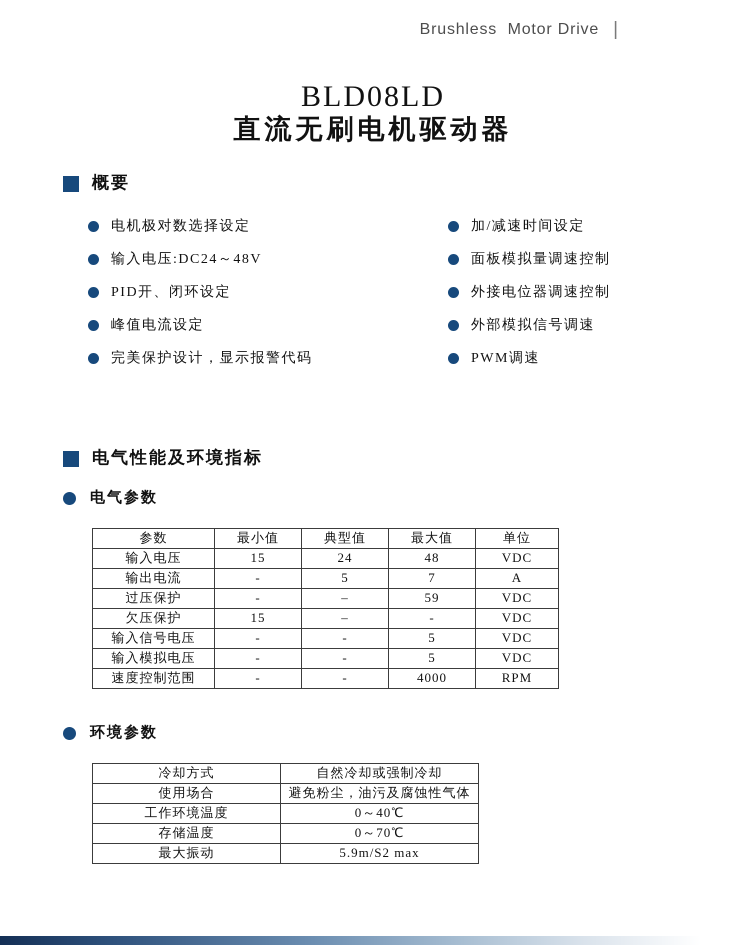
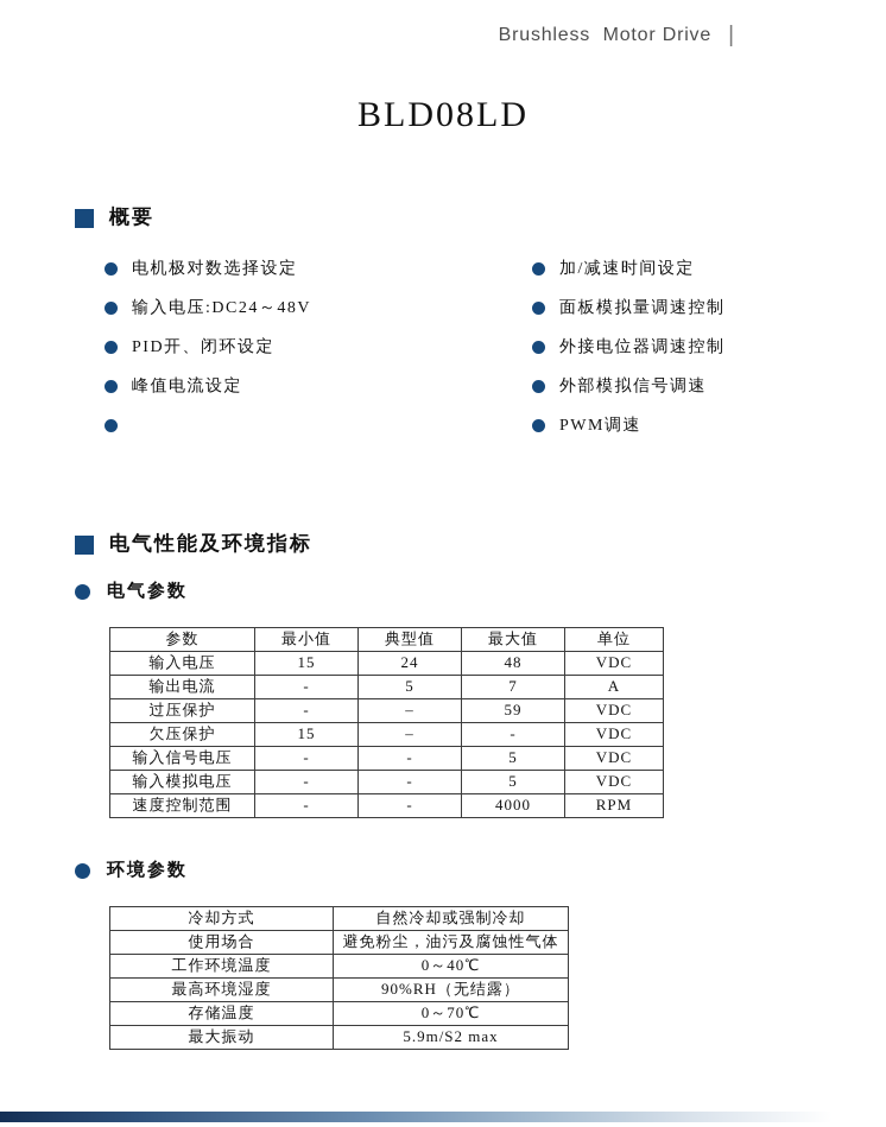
  Brushless Motor Drive
  |
  BLD08LD
- 直流无刷电机驱动器
  概要
  电机极对数选择设定
  输入电压:DC24～48V
  PID开、闭环设定
  峰值电流设定
- 完美保护设计，显示报警代码
  加/减速时间设定
  面板模拟量调速控制
  外接电位器调速控制
  外部模拟信号调速
  PWM调速
  电气性能及环境指标
  电气参数
  参数	最小值	典型值	最大值	单位
  输入电压	15	24	48	VDC
  输出电流	-	5	7	A
  过压保护	-	–	59	VDC
  欠压保护	15	–	-	VDC
  输入信号电压	-	-	5	VDC
  输入模拟电压	-	-	5	VDC
  速度控制范围	-	-	4000	RPM
  环境参数
  冷却方式	自然冷却或强制冷却
  使用场合	避免粉尘，油污及腐蚀性气体
  工作环境温度	0～40℃
+ 最高环境湿度	90%RH（无结露）
  存储温度	0～70℃
  最大振动	5.9m/S2 max
